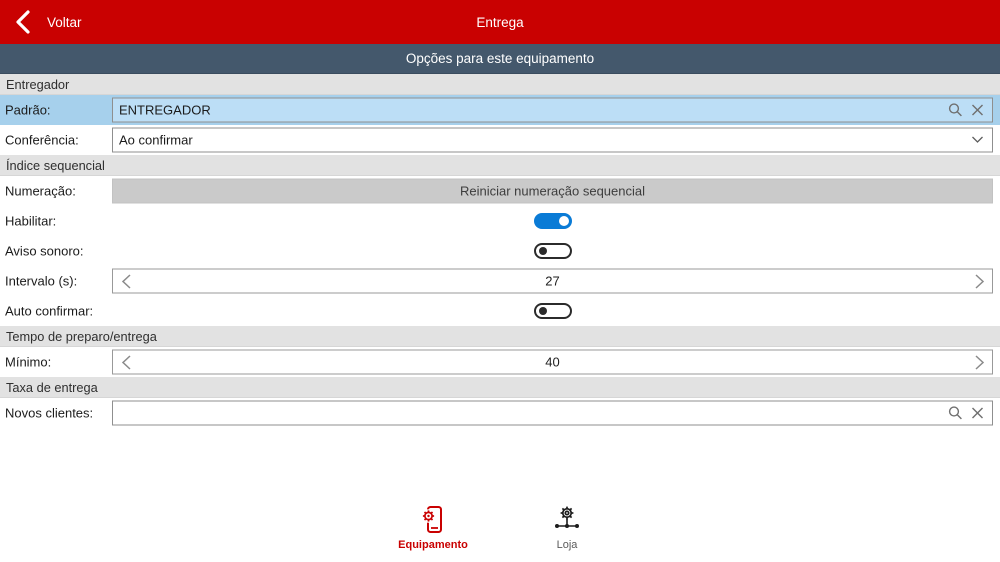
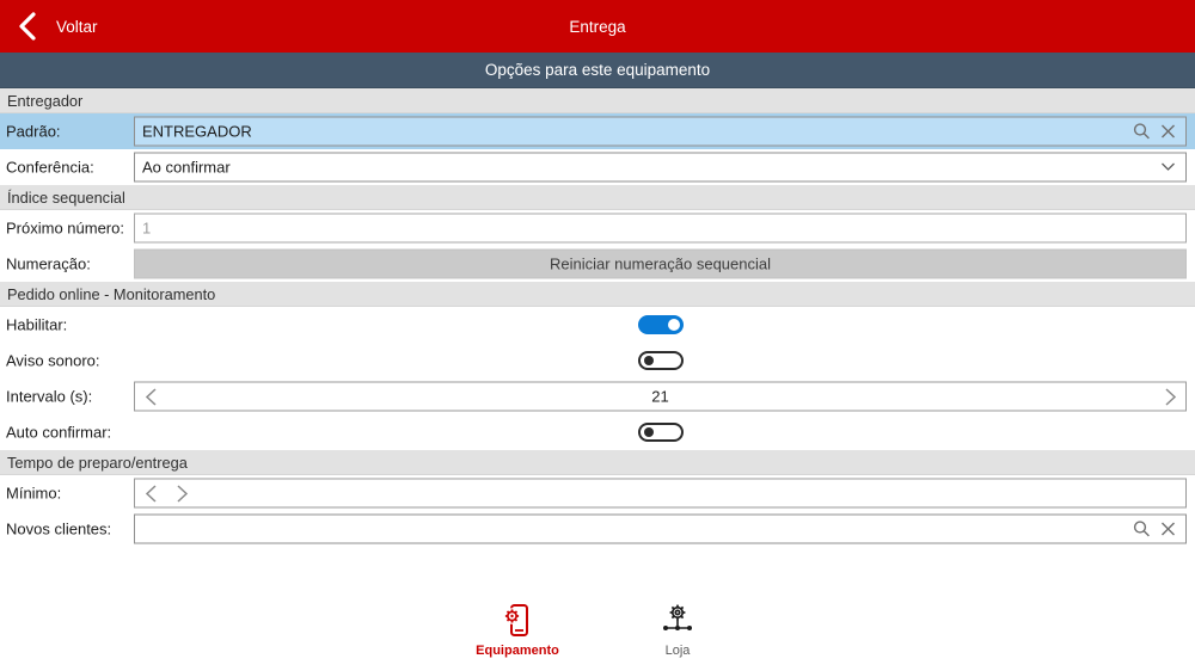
  Voltar
  Entrega
  Opções para este equipamento
  Entregador
  Padrão:
  ENTREGADOR
  Conferência:
  Ao confirmar
  Índice sequencial
+ Próximo número:
+ 1
  Numeração:
  Reiniciar numeração sequencial
+ Pedido online - Monitoramento
  Habilitar:
  Aviso sonoro:
  Intervalo (s):
- 27
+ 21
  Auto confirmar:
  Tempo de preparo/entrega
  Mínimo:
- 40
- Taxa de entrega
  Novos clientes:
  Equipamento
  Loja
